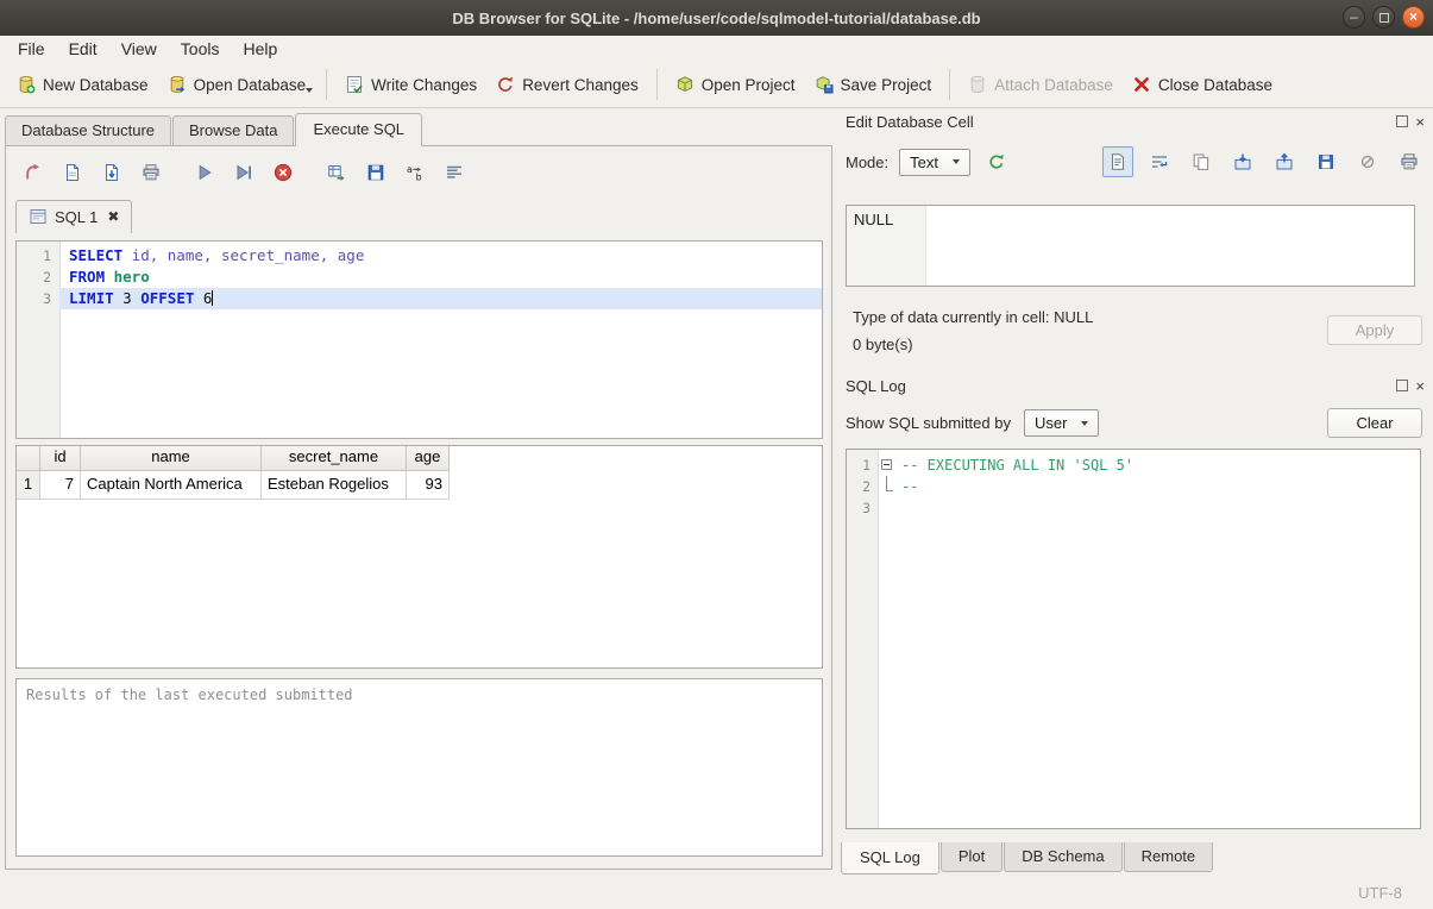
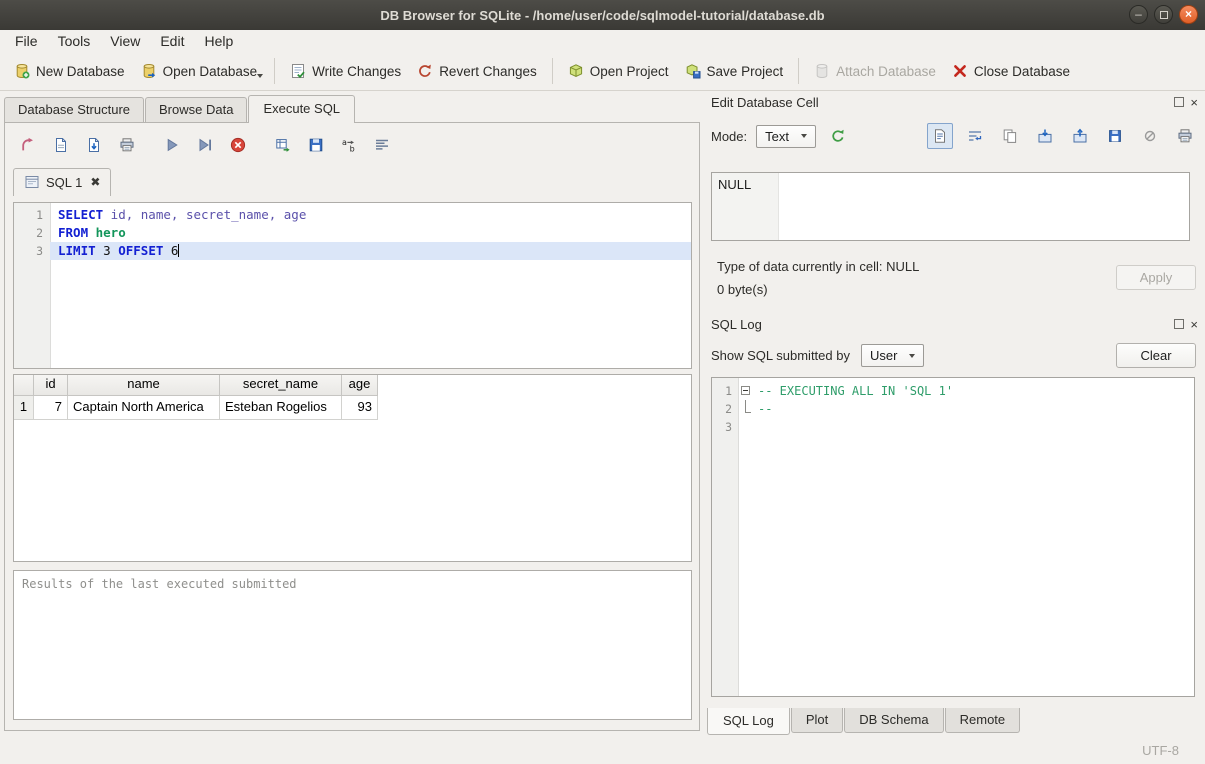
  DB Browser for SQLite - /home/user/code/sqlmodel-tutorial/database.db
  –
  ×
  File
- Edit
+ Tools
  View
- Tools
+ Edit
  Help
  New Database
  Open Database
  Write Changes
  Revert Changes
  Open Project
  Save Project
  Attach Database
  Close Database
  Database Structure
  Browse Data
  Execute SQL
  a
  b
  SQL 1
  ✖
  1
  SELECT id, name, secret_name, age
  2
  FROM hero
  3
  LIMIT 3 OFFSET 6
  id
  name
  secret_name
  age
  1
  7
  Captain North America
  Esteban Rogelios
  93
  Results of the last executed submitted
  Edit Database Cell
  ×
  Mode:
  Text
  NULL
  Type of data currently in cell: NULL
  0 byte(s)
  Apply
  SQL Log
  ×
  Show SQL submitted by
  User
  Clear
  1
- -- EXECUTING ALL IN 'SQL 5'
+ -- EXECUTING ALL IN 'SQL 1'
  2
  --
  3
  SQL Log
  Plot
  DB Schema
  Remote
  UTF-8
